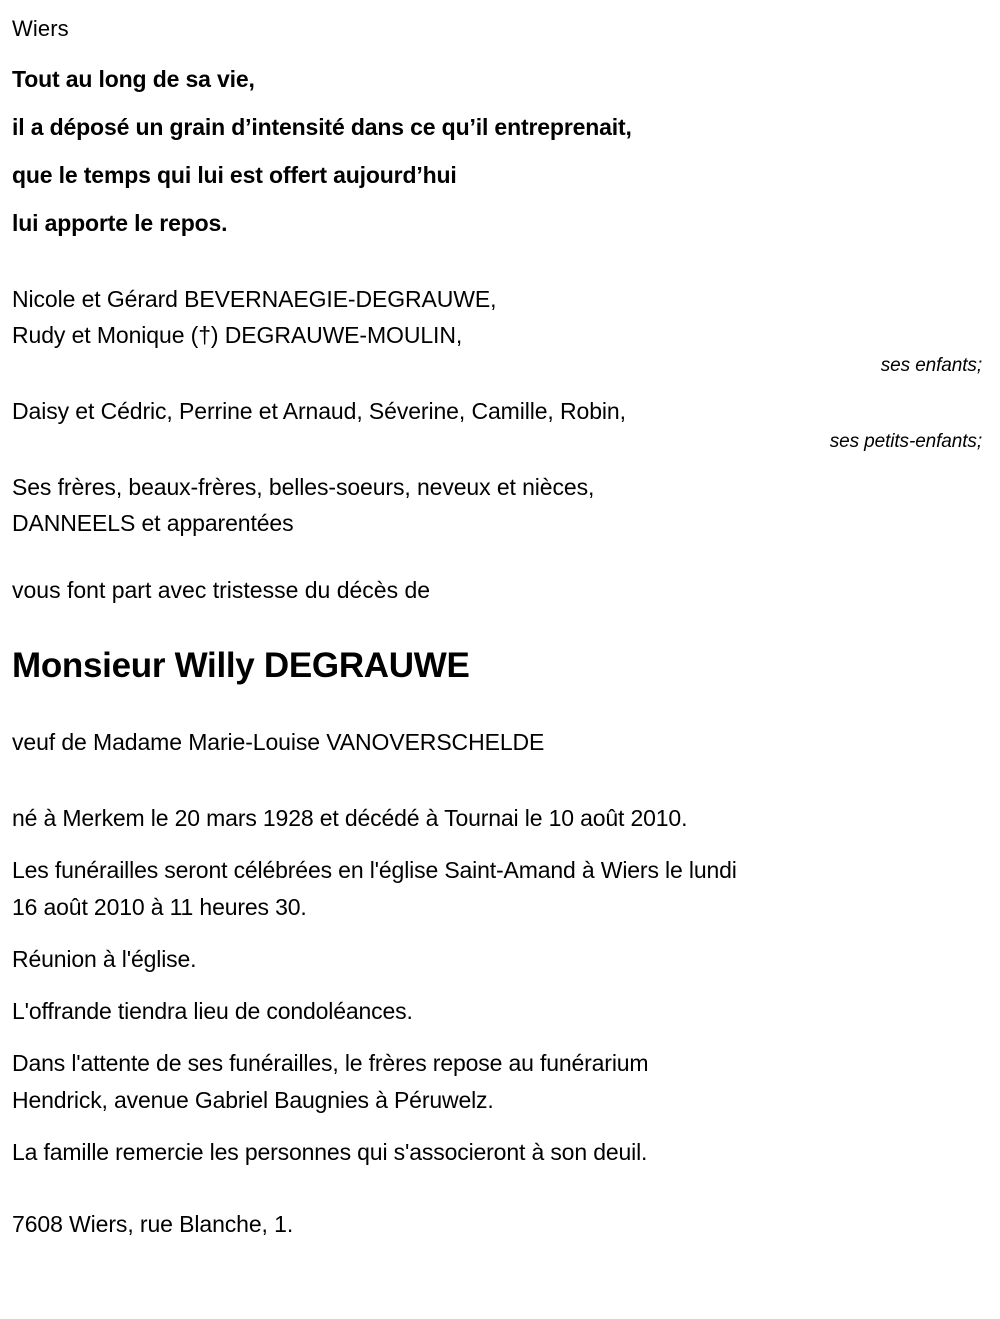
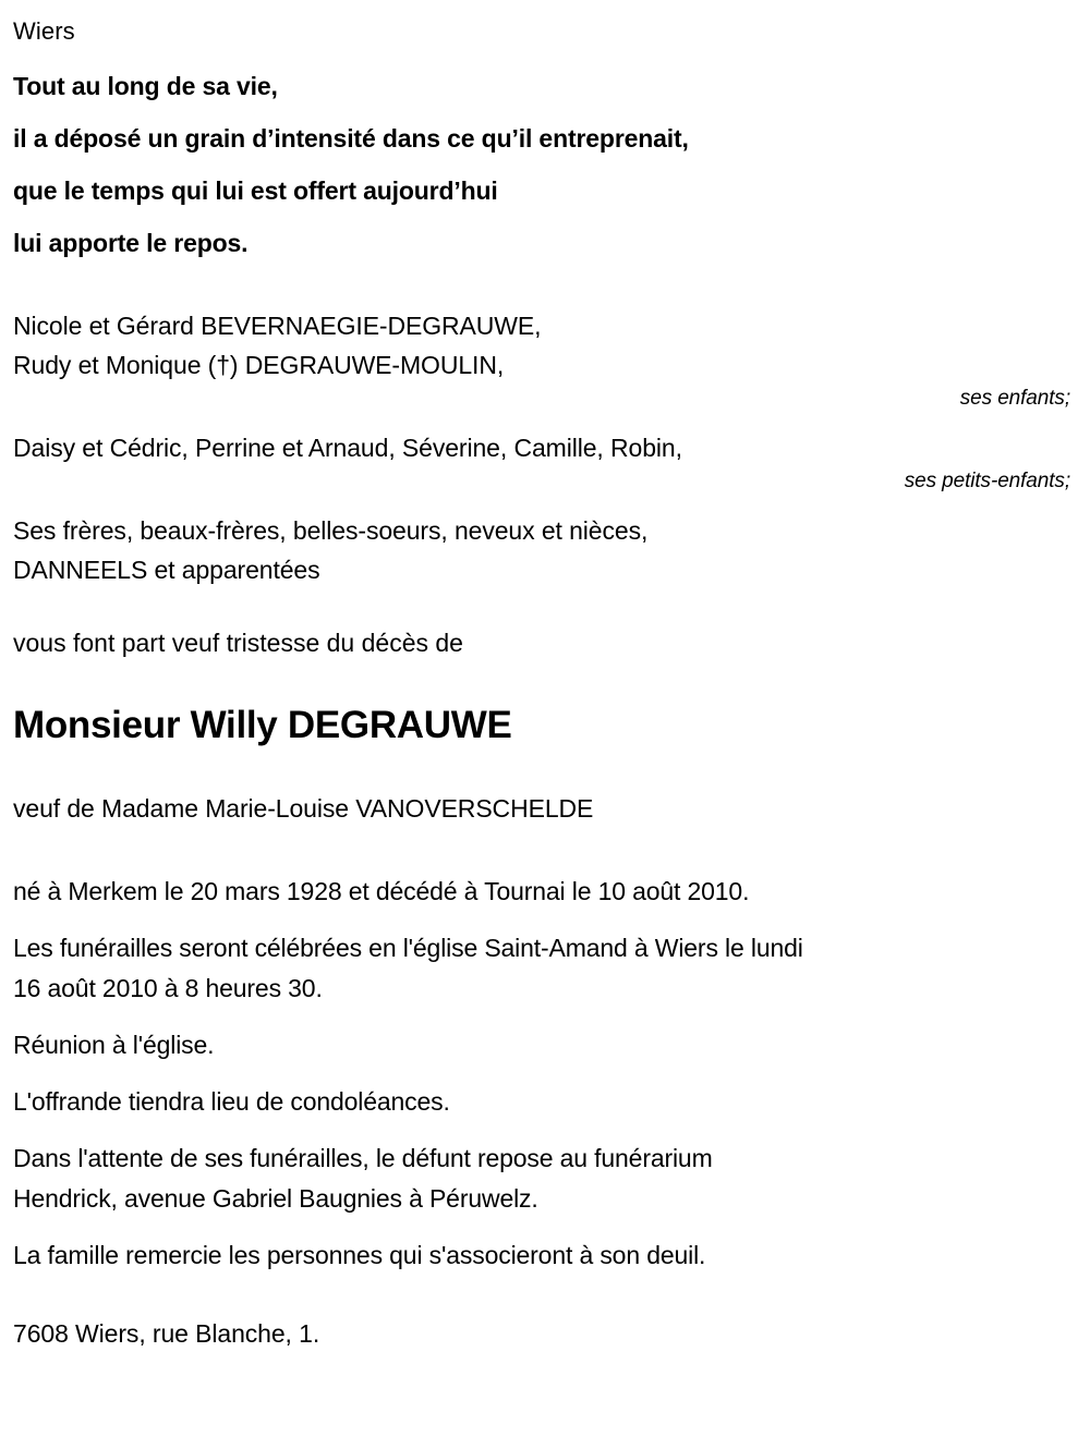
  Wiers
  Tout au long de sa vie,
  il a déposé un grain d’intensité dans ce qu’il entreprenait,
  que le temps qui lui est offert aujourd’hui
  lui apporte le repos.
  Nicole et Gérard BEVERNAEGIE-DEGRAUWE,
  Rudy et Monique (†) DEGRAUWE-MOULIN,
  ses enfants;
  Daisy et Cédric, Perrine et Arnaud, Séverine, Camille, Robin,
  ses petits-enfants;
  Ses frères, beaux-frères, belles-soeurs, neveux et nièces,
  DANNEELS et apparentées
- vous font part avec tristesse du décès de
+ vous font part veuf tristesse du décès de
  Monsieur Willy DEGRAUWE
  veuf de Madame Marie-Louise VANOVERSCHELDE
  né à Merkem le 20 mars 1928 et décédé à Tournai le 10 août 2010.
  Les funérailles seront célébrées en l'église Saint-Amand à Wiers le lundi
- 16 août 2010 à 11 heures 30.
+ 16 août 2010 à 8 heures 30.
  Réunion à l'église.
  L'offrande tiendra lieu de condoléances.
- Dans l'attente de ses funérailles, le frères repose au funérarium
+ Dans l'attente de ses funérailles, le défunt repose au funérarium
  Hendrick, avenue Gabriel Baugnies à Péruwelz.
  La famille remercie les personnes qui s'associeront à son deuil.
  7608 Wiers, rue Blanche, 1.
